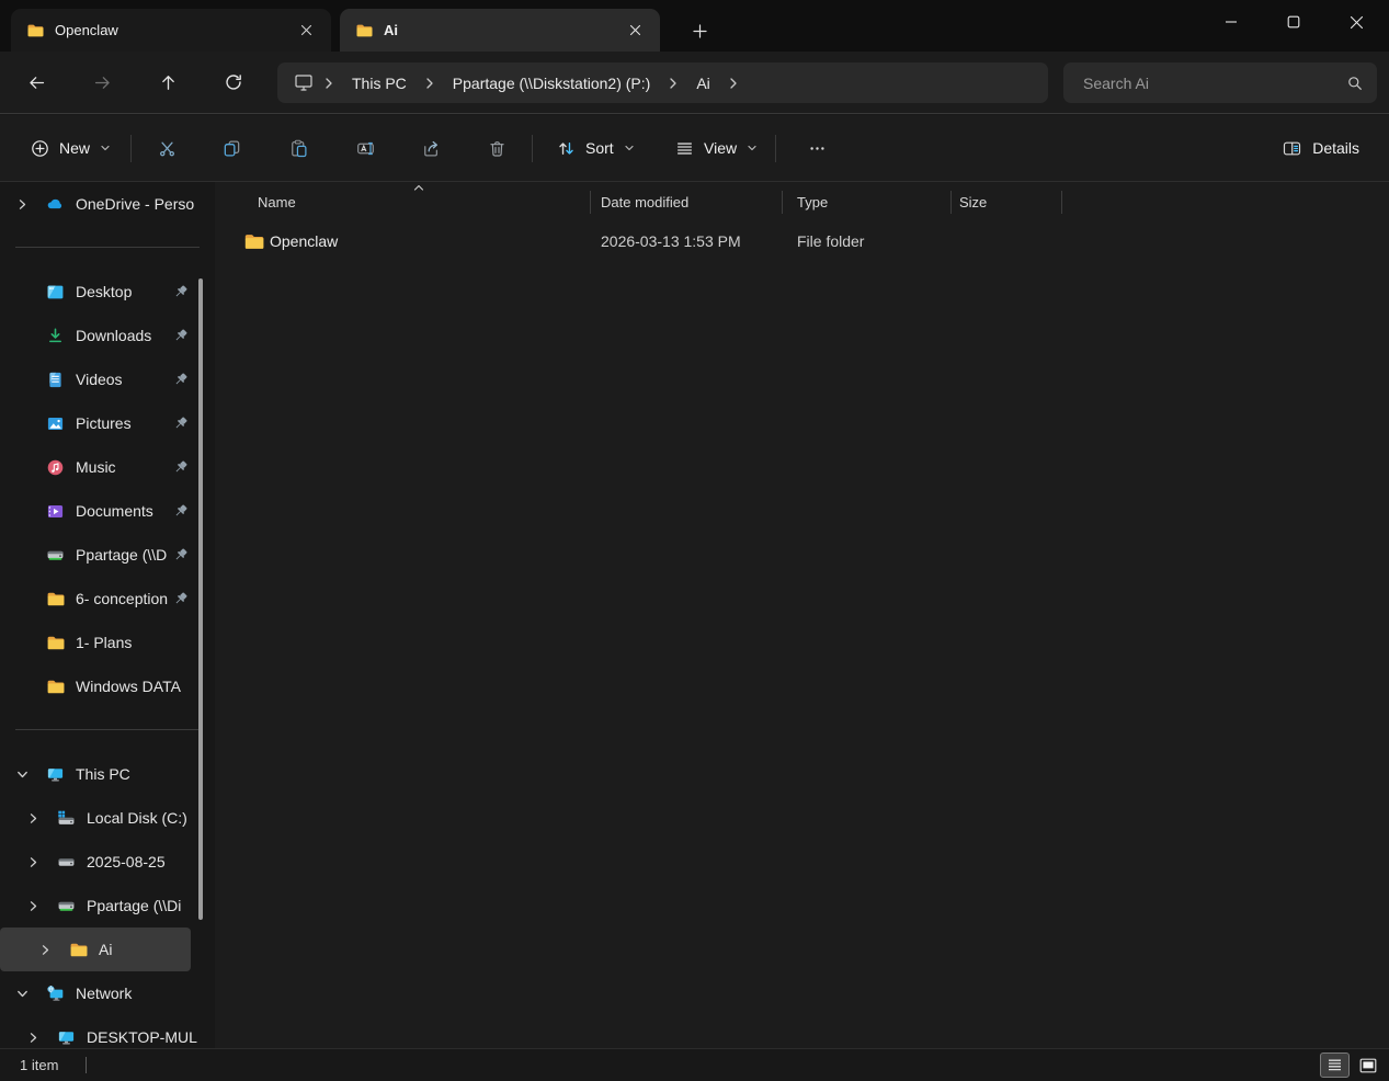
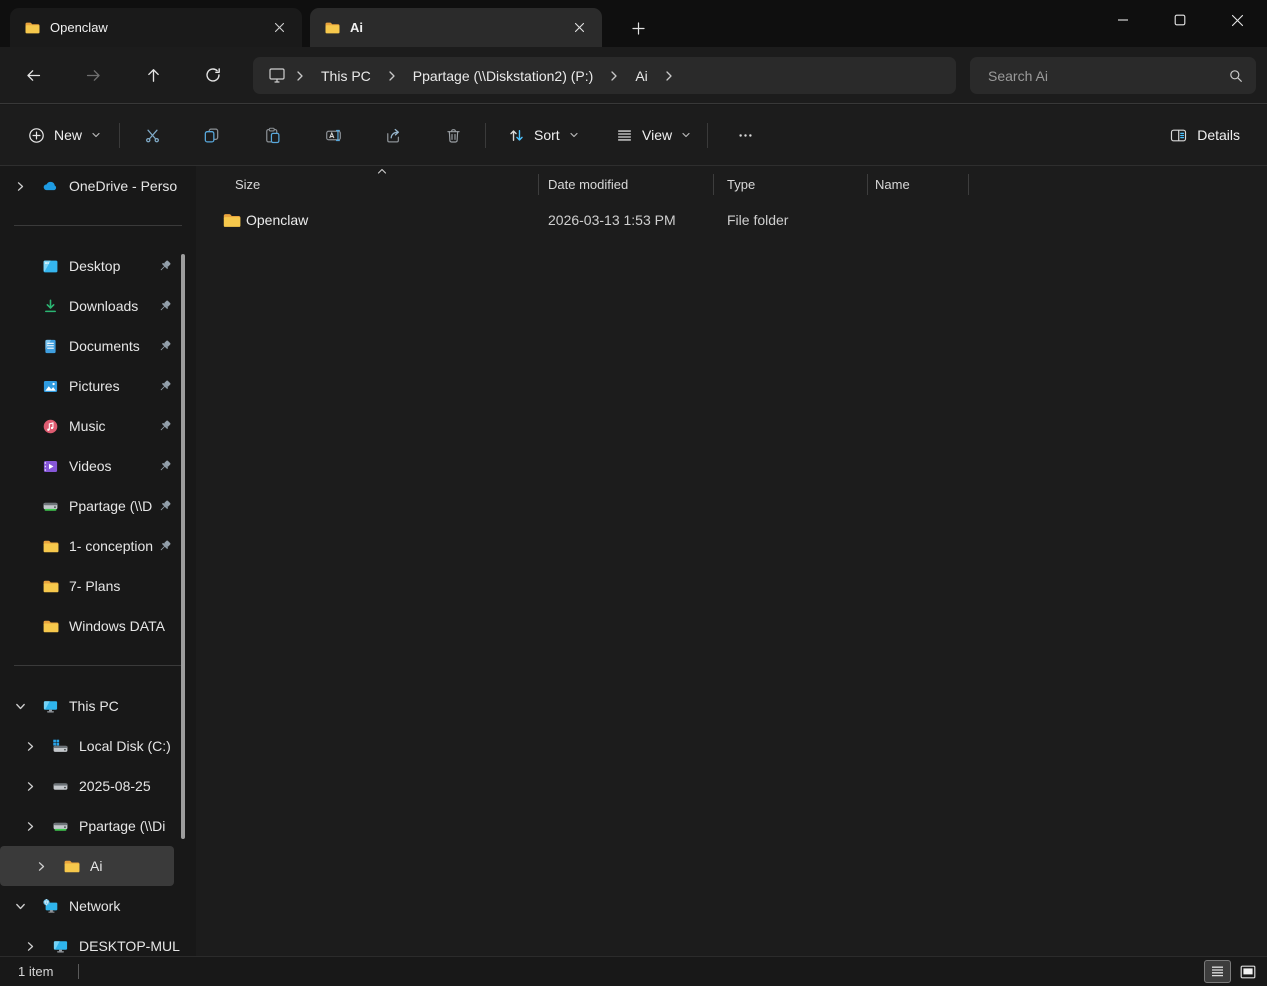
  Openclaw
  Ai
  This PC
  Ppartage (\\Diskstation2) (P:)
  Ai
  Search Ai
  New
  Sort
  View
  Details
  OneDrive - Perso
  Desktop
  Downloads
- Videos
+ Documents
  Pictures
  Music
- Documents
+ Videos
  Ppartage (\\D
- 6- conception
+ 1- conception
- 1- Plans
+ 7- Plans
  Windows DATA
  This PC
  Local Disk (C:)
  2025-08-25
  Ppartage (\\Di
  Ai
  Network
  DESKTOP-MUL
- Name
+ Size
  Date modified
  Type
- Size
+ Name
  Openclaw
  2026-03-13 1:53 PM
  File folder
  1 item
